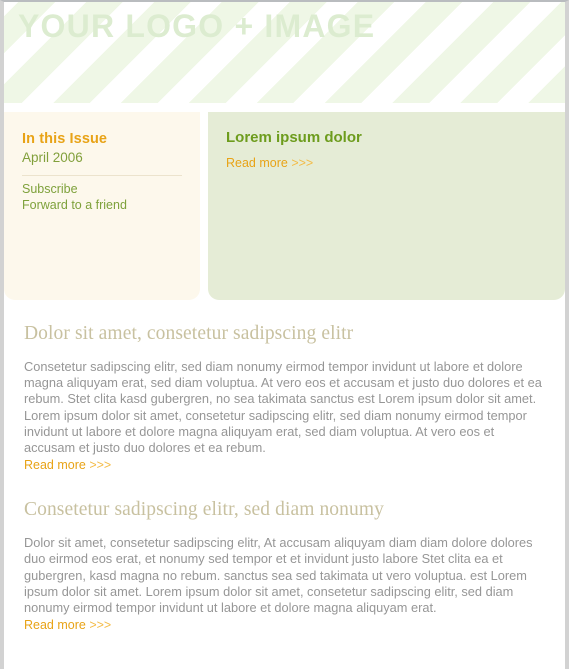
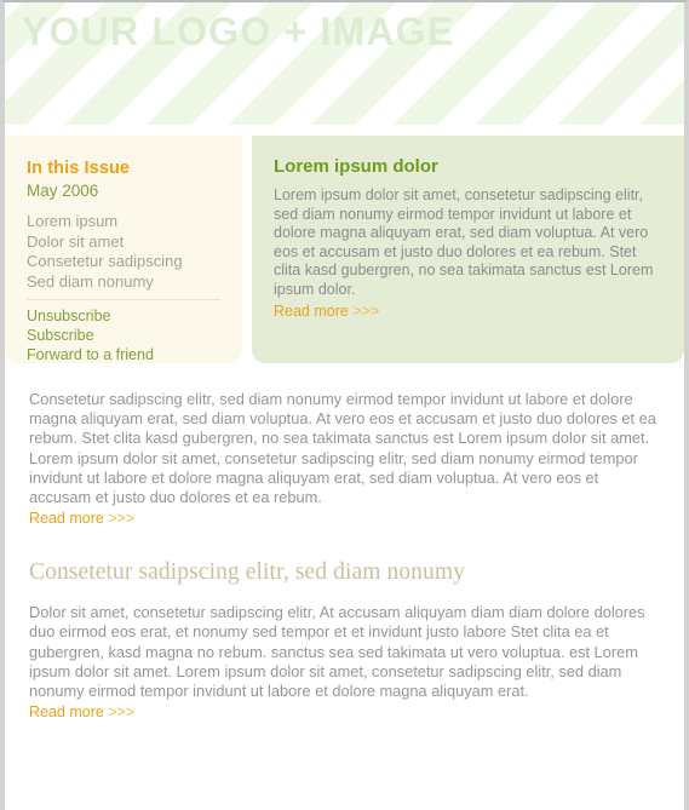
  YOUR LOGO + IMAGE
  In this Issue
- April 2006
+ May 2006
+ Lorem ipsum
+ Dolor sit amet
+ Consetetur sadipscing
+ Sed diam nonumy
+ Unsubscribe
  Subscribe
  Forward to a friend
  Lorem ipsum dolor
+ Lorem ipsum dolor sit amet, consetetur sadipscing elitr, sed diam nonumy eirmod tempor invidunt ut labore et dolore magna aliquyam erat, sed diam voluptua. At vero eos et accusam et justo duo dolores et ea rebum. Stet clita kasd gubergren, no sea takimata sanctus est Lorem ipsum dolor.
  Read more >>>
- Dolor sit amet, consetetur sadipscing elitr
  Consetetur sadipscing elitr, sed diam nonumy eirmod tempor invidunt ut labore et dolore magna aliquyam erat, sed diam voluptua. At vero eos et accusam et justo duo dolores et ea rebum. Stet clita kasd gubergren, no sea takimata sanctus est Lorem ipsum dolor sit amet. Lorem ipsum dolor sit amet, consetetur sadipscing elitr, sed diam nonumy eirmod tempor invidunt ut labore et dolore magna aliquyam erat, sed diam voluptua. At vero eos et accusam et justo duo dolores et ea rebum.
  Read more >>>
  Consetetur sadipscing elitr, sed diam nonumy
  Dolor sit amet, consetetur sadipscing elitr, At accusam aliquyam diam diam dolore dolores duo eirmod eos erat, et nonumy sed tempor et et invidunt justo labore Stet clita ea et gubergren, kasd magna no rebum. sanctus sea sed takimata ut vero voluptua. est Lorem ipsum dolor sit amet. Lorem ipsum dolor sit amet, consetetur sadipscing elitr, sed diam nonumy eirmod tempor invidunt ut labore et dolore magna aliquyam erat.
  Read more >>>
